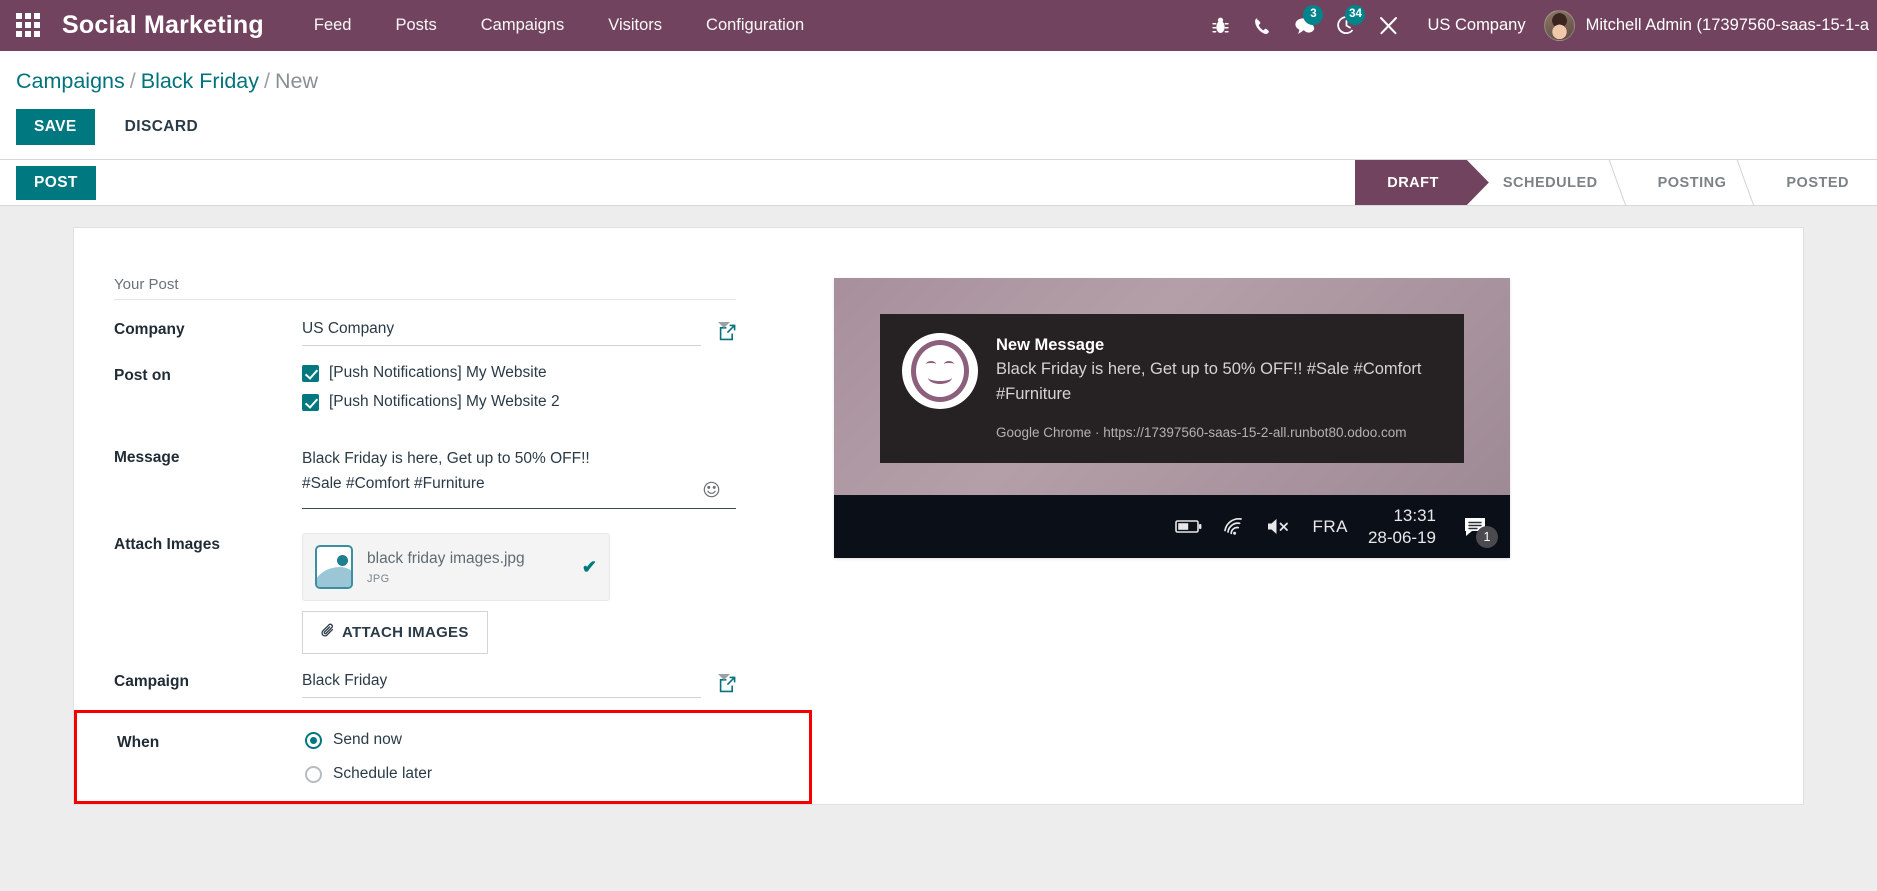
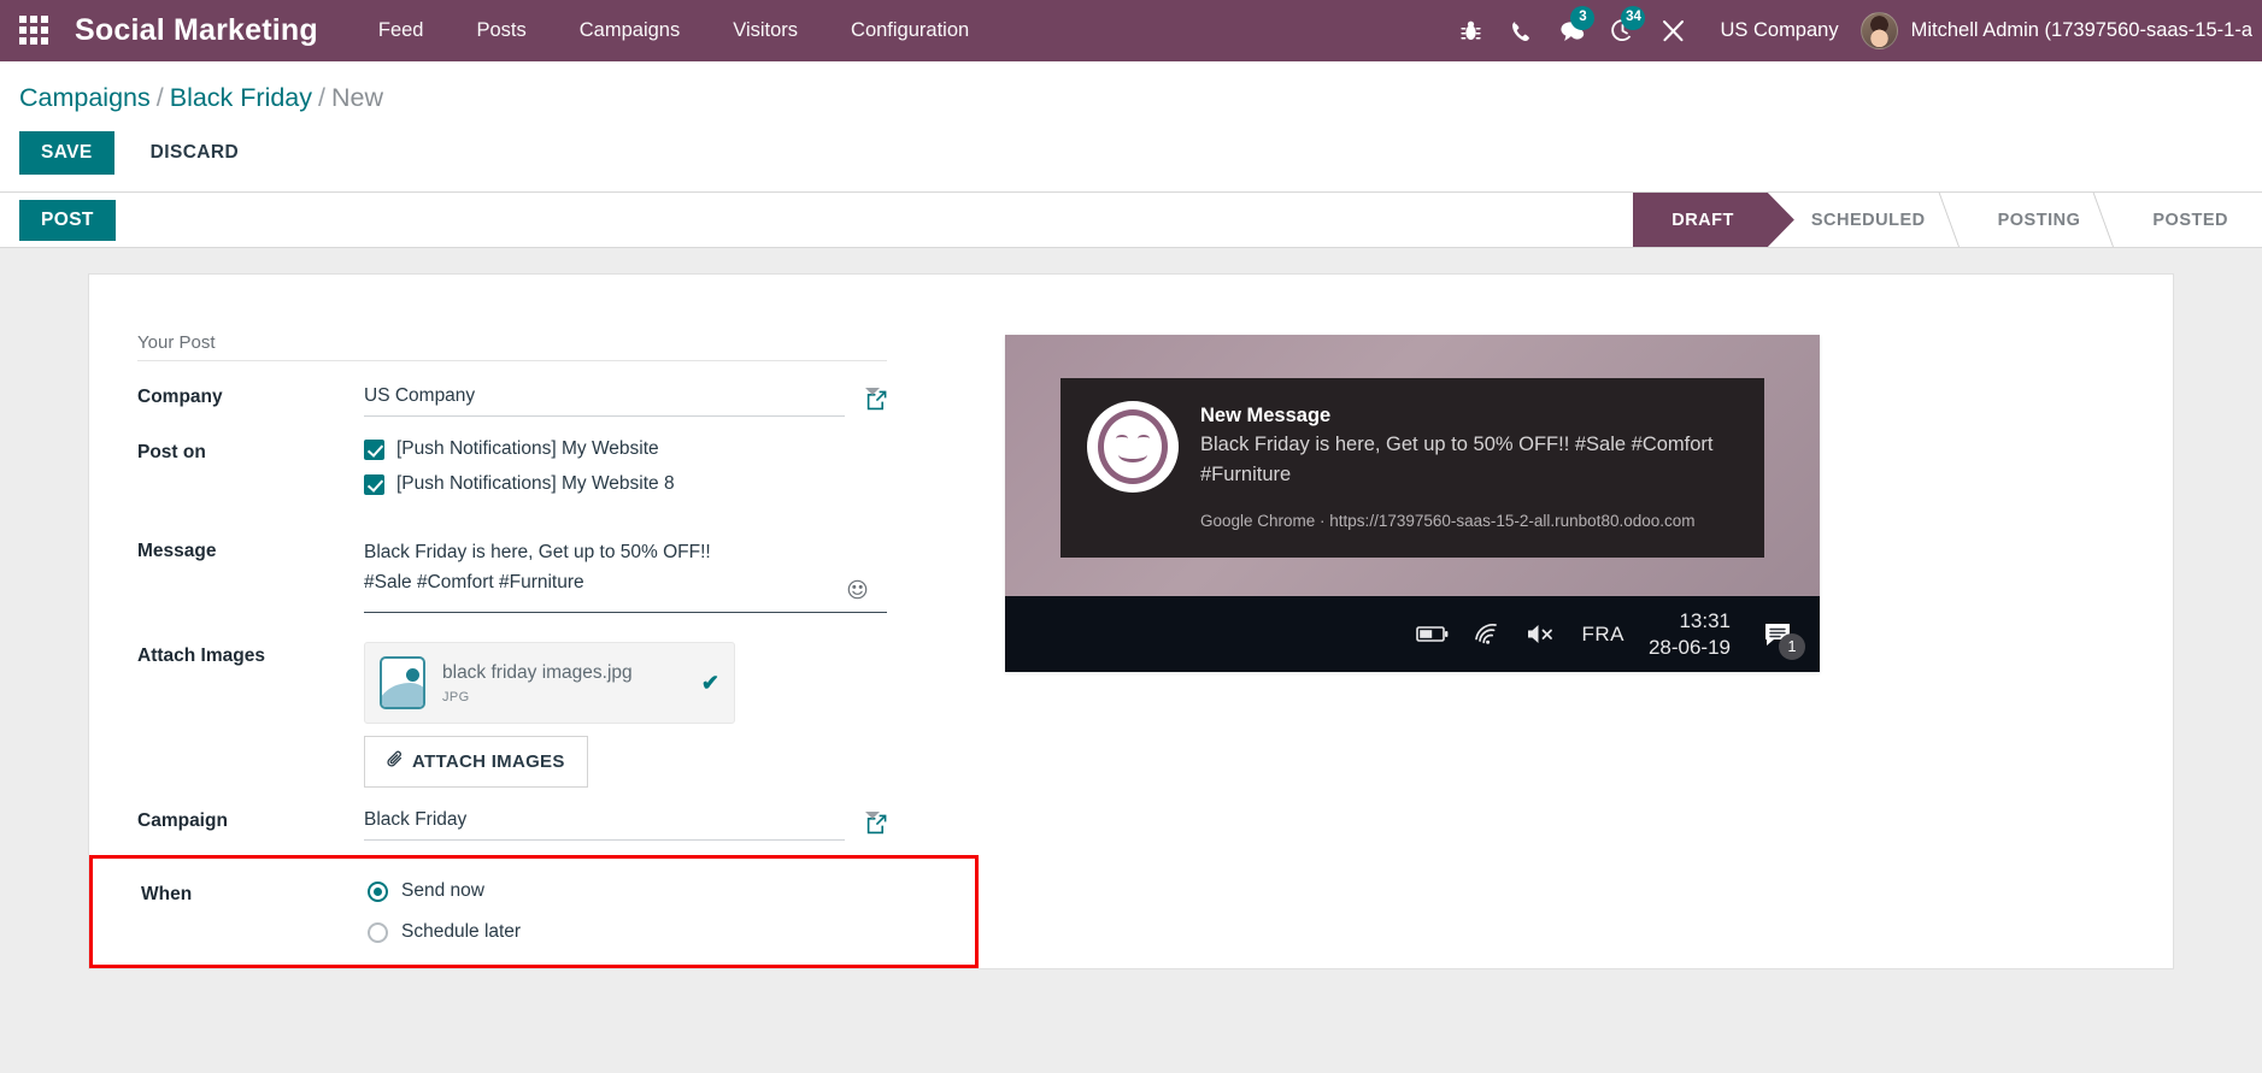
  Social Marketing
  Feed
  Posts
  Campaigns
  Visitors
  Configuration
  3
  34
  US Company
  Mitchell Admin (17397560-saas-15-1-a
  Campaigns / Black Friday / New
  SAVE
  DISCARD
  POST
  DRAFT
  SCHEDULED
  POSTING
  POSTED
  Your Post
  Company
  US Company
  Post on
  [Push Notifications] My Website
- [Push Notifications] My Website 2
+ [Push Notifications] My Website 8
  Message
  Black Friday is here, Get up to 50% OFF!!
  #Sale #Comfort #Furniture
  Attach Images
  black friday images.jpg
  JPG
  ✔
  ATTACH IMAGES
  Campaign
  Black Friday
  When
  Send now
  Schedule later
  New Message
  Black Friday is here, Get up to 50% OFF!! #Sale #Comfort #Furniture
  Google Chrome · https://17397560-saas-15-2-all.runbot80.odoo.com
  FRA
  13:31
  28-06-19
  1
